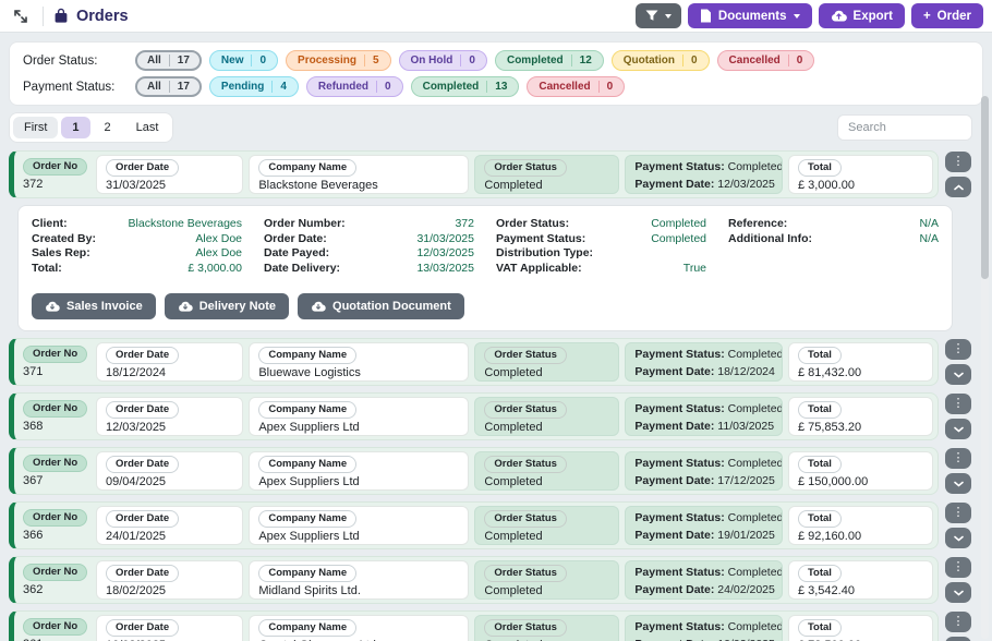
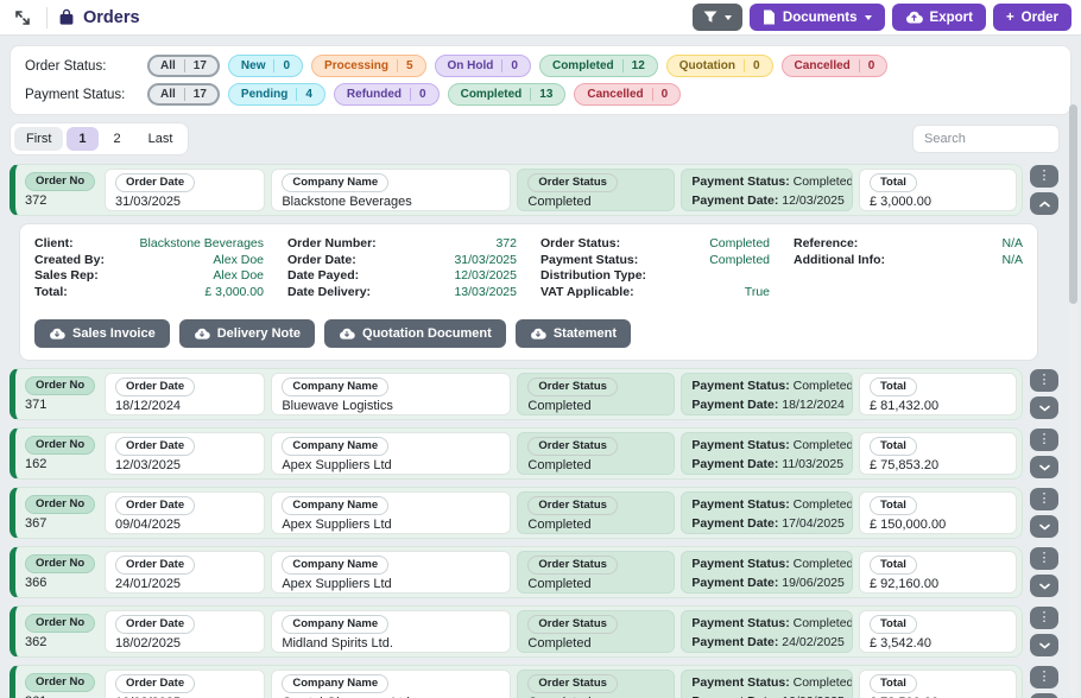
  Orders
  Documents
  Export
  +
  Order
  Order Status:
  All
  17
  New
  0
  Processing
  5
  On Hold
  0
  Completed
  12
  Quotation
  0
  Cancelled
  0
  Payment Status:
  All
  17
  Pending
  4
  Refunded
  0
  Completed
  13
  Cancelled
  0
  First
  1
  2
  Last
  Search
  Order No
  372
  Order Date
  31/03/2025
  Company Name
  Blackstone Beverages
  Order Status
  Completed
  Payment Status: Completed
  Payment Date: 12/03/2025
  Total
  £ 3,000.00
  ⋮
  Client:
  Blackstone Beverages
  Created By:
  Alex Doe
  Sales Rep:
  Alex Doe
  Total:
  £ 3,000.00
  Order Number:
  372
  Order Date:
  31/03/2025
  Date Payed:
  12/03/2025
  Date Delivery:
  13/03/2025
  Order Status:
  Completed
  Payment Status:
  Completed
  Distribution Type:
  VAT Applicable:
  True
  Reference:
  N/A
  Additional Info:
  N/A
  Sales Invoice
  Delivery Note
  Quotation Document
+ Statement
  Order No
  371
  Order Date
  18/12/2024
  Company Name
  Bluewave Logistics
  Order Status
  Completed
  Payment Status: Completed
  Payment Date: 18/12/2024
  Total
  £ 81,432.00
  ⋮
  Order No
- 368
+ 162
  Order Date
  12/03/2025
  Company Name
  Apex Suppliers Ltd
  Order Status
  Completed
  Payment Status: Completed
  Payment Date: 11/03/2025
  Total
  £ 75,853.20
  ⋮
  Order No
  367
  Order Date
  09/04/2025
  Company Name
  Apex Suppliers Ltd
  Order Status
  Completed
  Payment Status: Completed
- Payment Date: 17/12/2025
+ Payment Date: 17/04/2025
  Total
  £ 150,000.00
  ⋮
  Order No
  366
  Order Date
  24/01/2025
  Company Name
  Apex Suppliers Ltd
  Order Status
  Completed
  Payment Status: Completed
- Payment Date: 19/01/2025
+ Payment Date: 19/06/2025
  Total
  £ 92,160.00
  ⋮
  Order No
  362
  Order Date
  18/02/2025
  Company Name
  Midland Spirits Ltd.
  Order Status
  Completed
  Payment Status: Completed
  Payment Date: 24/02/2025
  Total
  £ 3,542.40
  ⋮
  Order No
  Order Date
  Company Name
  Order Status
  Payment Status: Completed
  Total
  ⋮
